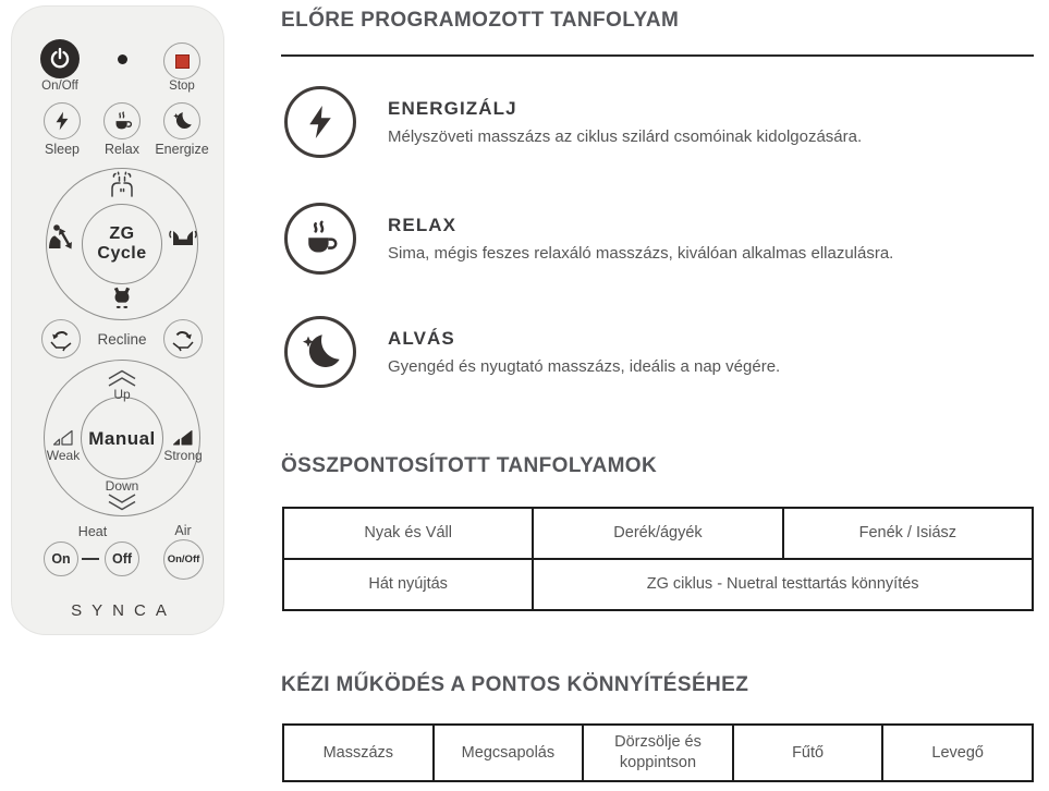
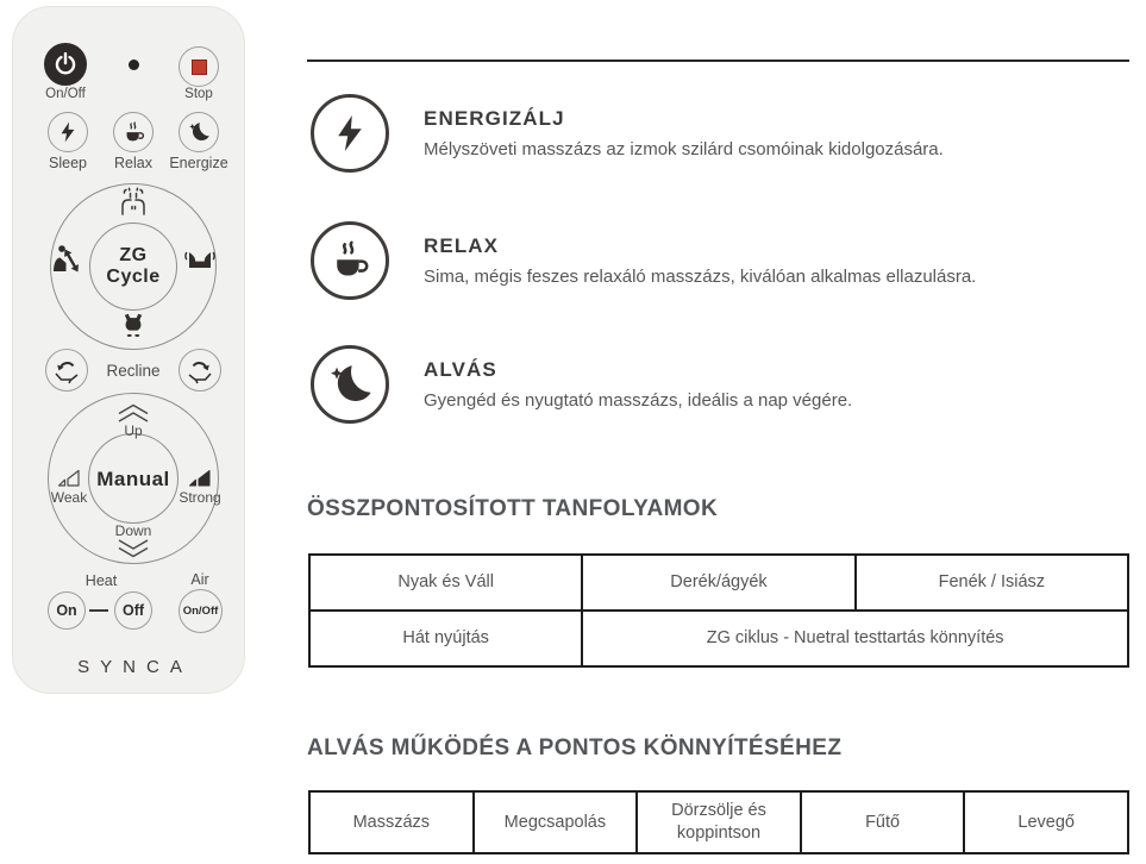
  On/Off
  Stop
  Sleep
  Relax
  Energize
  ZG
  Cycle
  Recline
  Manual
  Up
  Down
  Weak
  Strong
  Heat
  Air
  On
  Off
  On/Off
  SYNCA
- ELŐRE PROGRAMOZOTT TANFOLYAM
  ENERGIZÁLJ
- Mélyszöveti masszázs az ciklus szilárd csomóinak kidolgozására.
+ Mélyszöveti masszázs az izmok szilárd csomóinak kidolgozására.
  RELAX
  Sima, mégis feszes relaxáló masszázs, kiválóan alkalmas ellazulásra.
  ALVÁS
  Gyengéd és nyugtató masszázs, ideális a nap végére.
  ÖSSZPONTOSÍTOTT TANFOLYAMOK
  Nyak és Váll	Derék/ágyék	Fenék / Isiász
  Hát nyújtás	ZG ciklus - Nuetral testtartás könnyítés
- KÉZI MŰKÖDÉS A PONTOS KÖNNYÍTÉSÉHEZ
+ ALVÁS MŰKÖDÉS A PONTOS KÖNNYÍTÉSÉHEZ
  Masszázs	Megcsapolás	Dörzsölje és koppintson	Fűtő	Levegő
